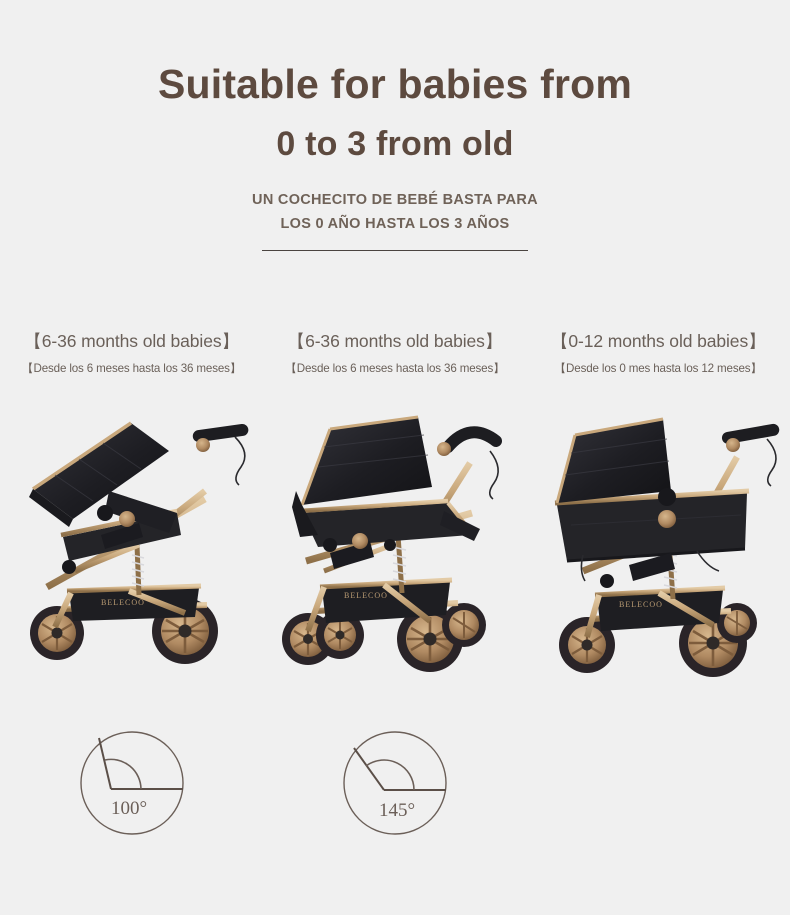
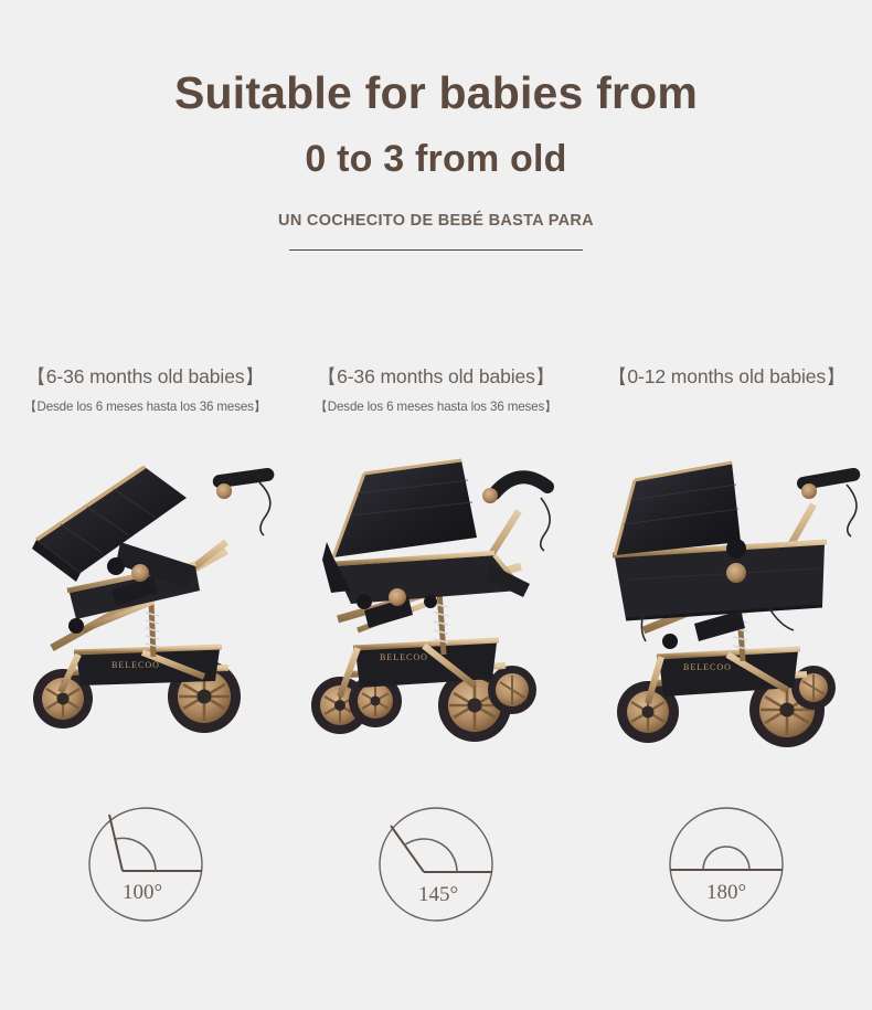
  Suitable for babies from
  0 to 3 from old
  UN COCHECITO DE BEBÉ BASTA PARA
- LOS 0 AÑO HASTA LOS 3 AÑOS
  【6-36 months old babies】
  【Desde los 6 meses hasta los 36 meses】
  【6-36 months old babies】
  【Desde los 6 meses hasta los 36 meses】
  【0-12 months old babies】
- 【Desde los 0 mes hasta los 12 meses】
  BELECOO
  BELECOO
  BELECOO
  100°
  145°
+ 180°
